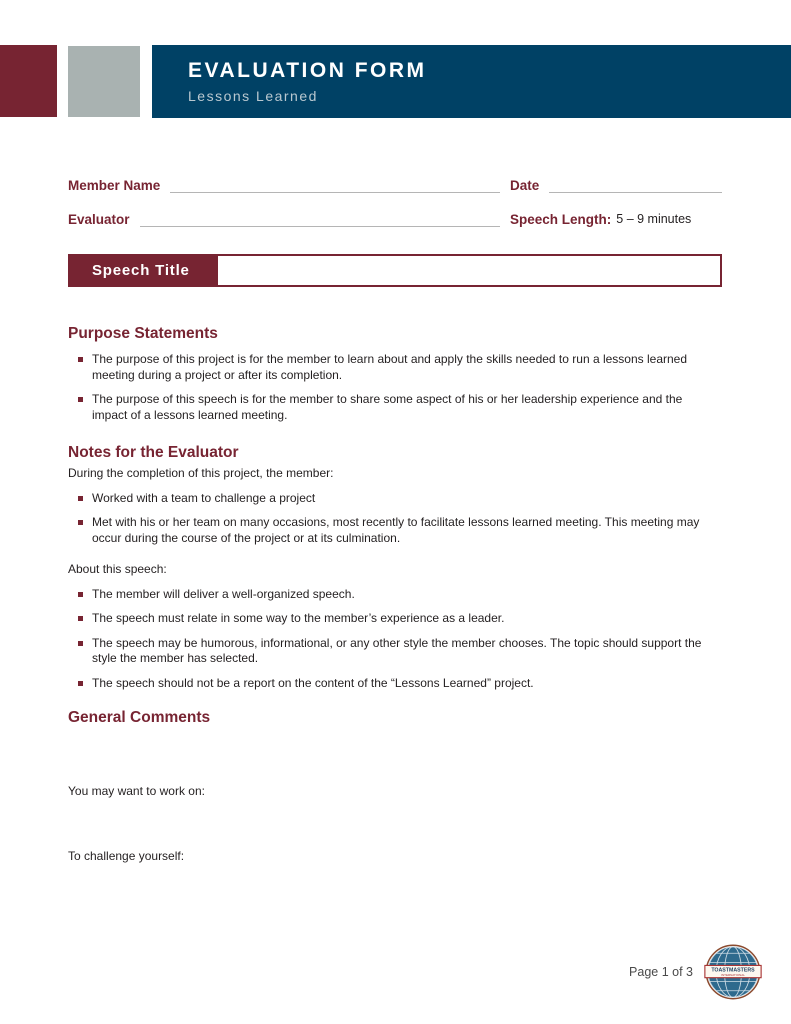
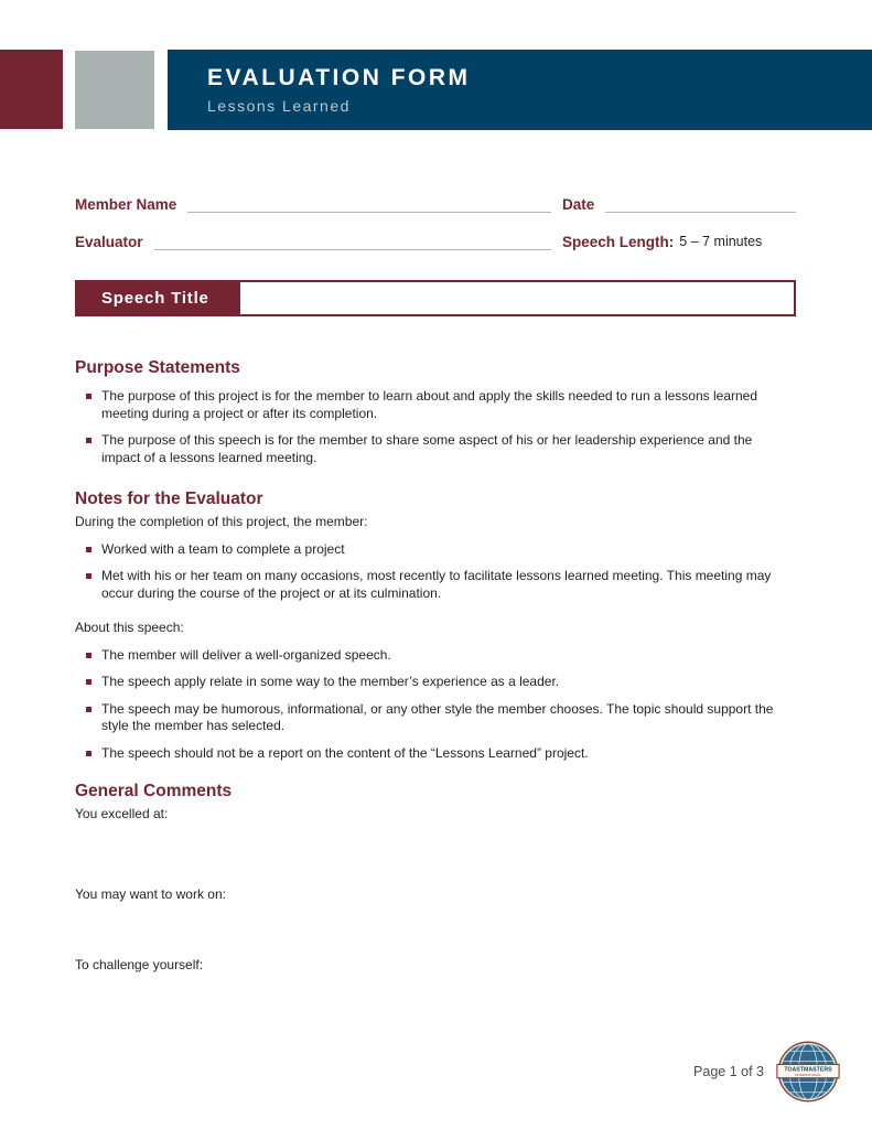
  EVALUATION FORM
  Lessons Learned
  Member Name
  Date
  Evaluator
  Speech Length:
- 5 – 9 minutes
+ 5 – 7 minutes
  Speech Title
  Purpose Statements
  The purpose of this project is for the member to learn about and apply the skills needed to run a lessons learned meeting during a project or after its completion.
  The purpose of this speech is for the member to share some aspect of his or her leadership experience and the impact of a lessons learned meeting.
  Notes for the Evaluator
  During the completion of this project, the member:
- Worked with a team to challenge a project
+ Worked with a team to complete a project
  Met with his or her team on many occasions, most recently to facilitate lessons learned meeting. This meeting may occur during the course of the project or at its culmination.
  About this speech:
  The member will deliver a well-organized speech.
- The speech must relate in some way to the member’s experience as a leader.
+ The speech apply relate in some way to the member’s experience as a leader.
  The speech may be humorous, informational, or any other style the member chooses. The topic should support the style the member has selected.
  The speech should not be a report on the content of the “Lessons Learned” project.
  General Comments
+ You excelled at:
  You may want to work on:
  To challenge yourself:
  Page 1 of 3
